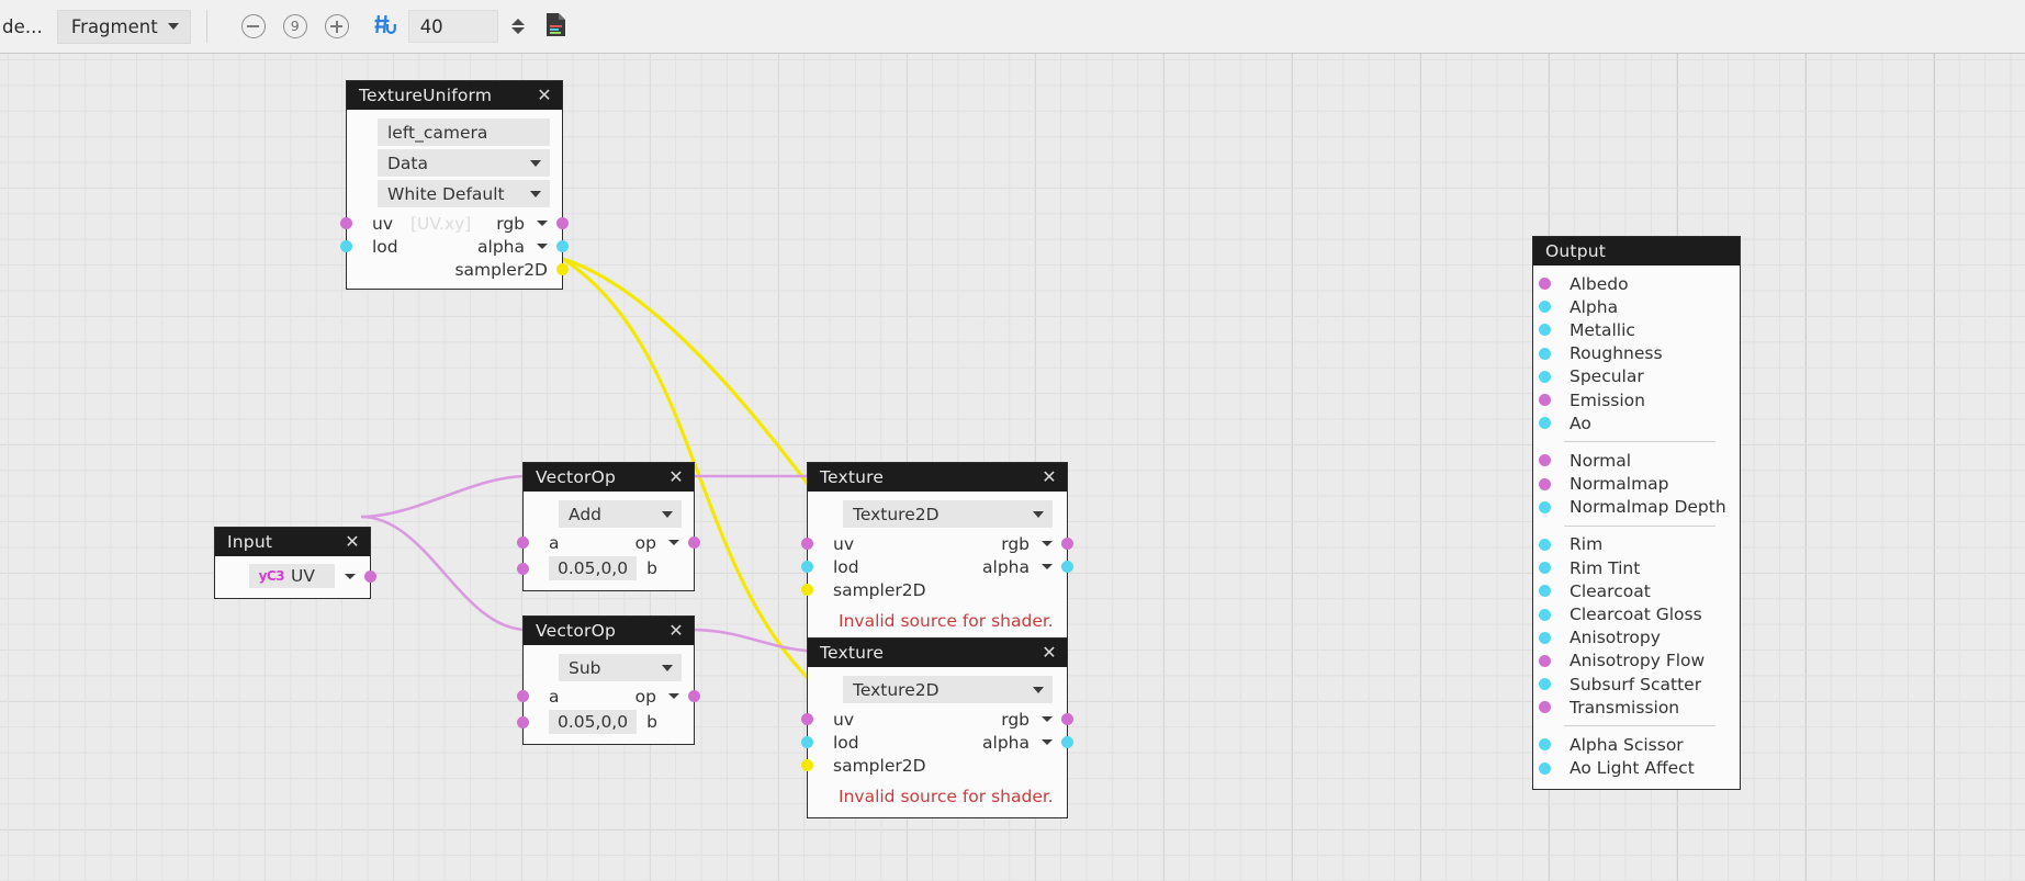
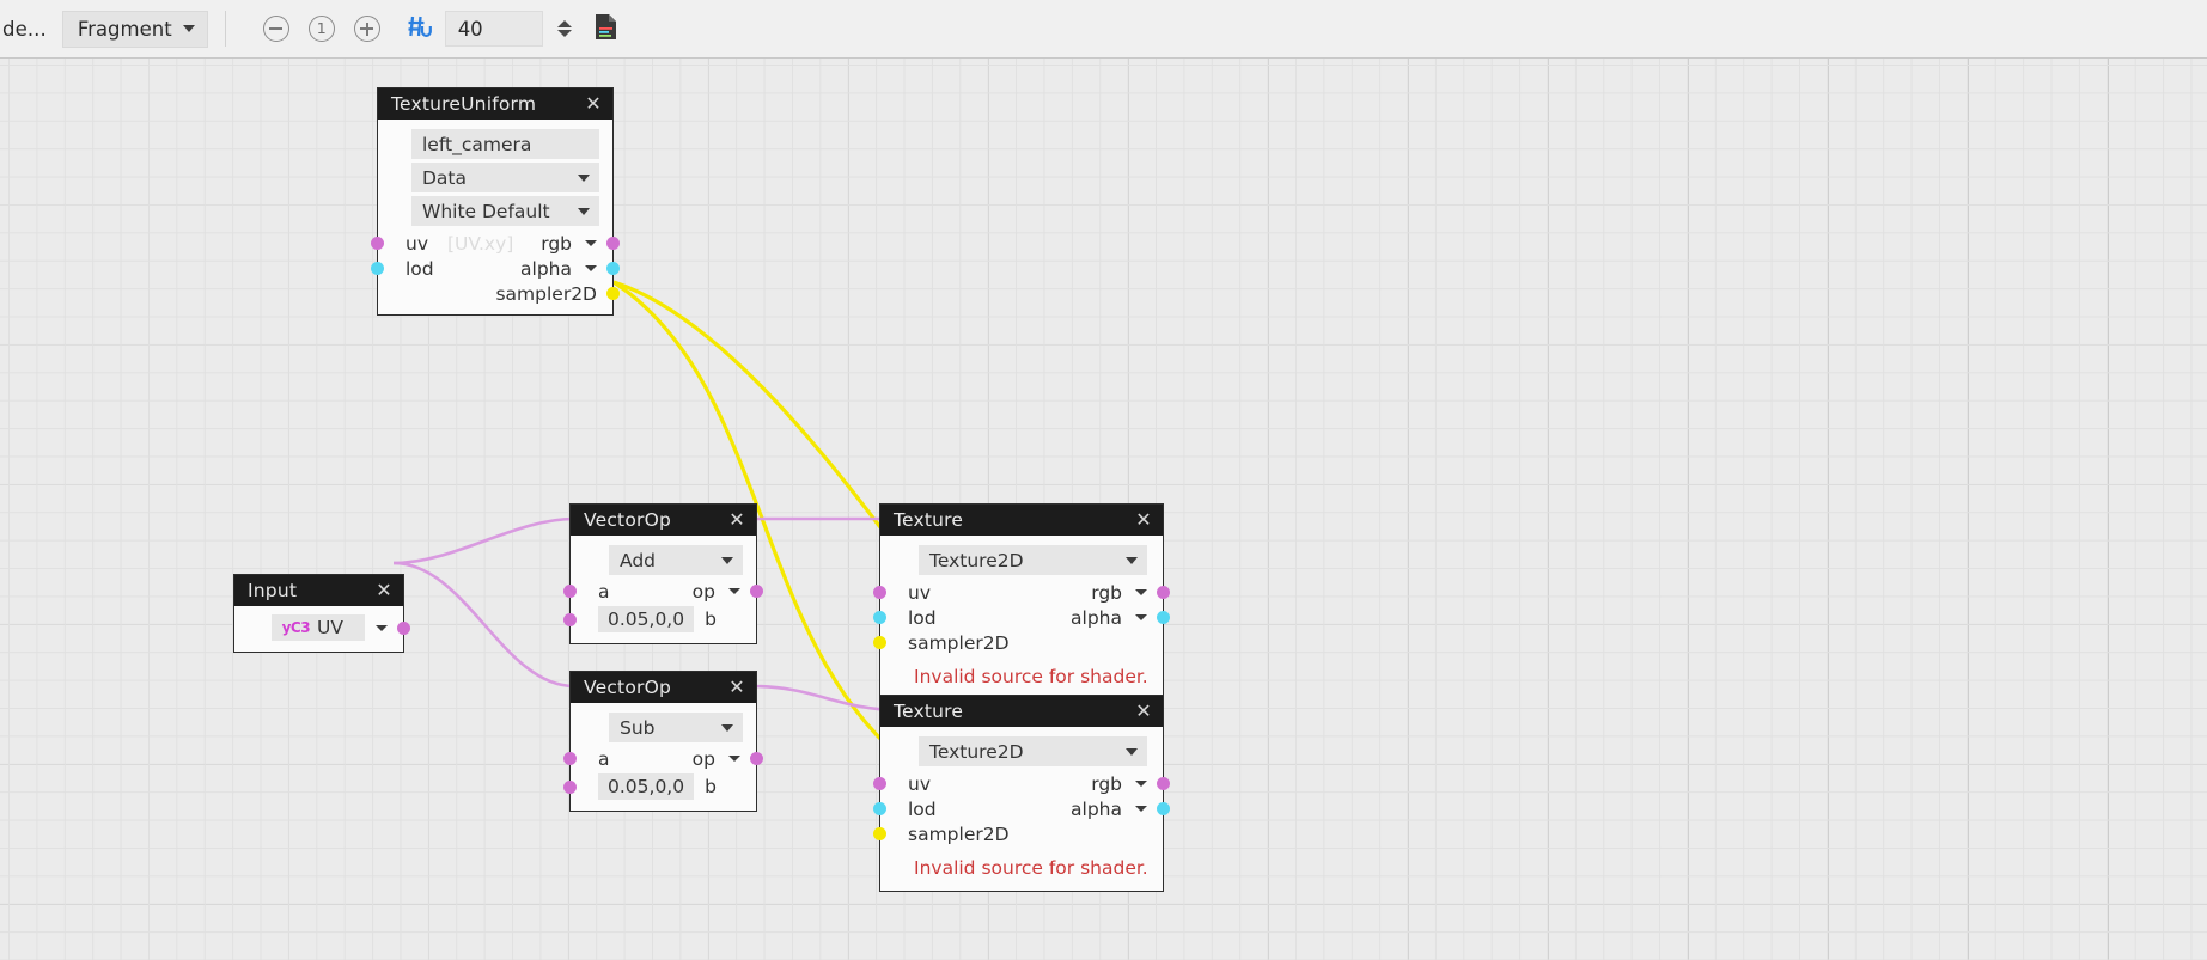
  de...
  Fragment
- 9
+ 1
  40
  TextureUniform
  ✕
  left_camera
  Data
  White Default
  uv
  [UV.xy]
  rgb
  lod
  alpha
  sampler2D
  Input
  ✕
  уС3
  UV
  VectorOp
  ✕
  Add
  a
  op
  0.05,0,0
  b
  VectorOp
  ✕
  Sub
  a
  op
  0.05,0,0
  b
  Texture
  ✕
  Texture2D
  uv
  rgb
  lod
  alpha
  sampler2D
  Invalid source for shader.
  Texture
  ✕
  Texture2D
  uv
  rgb
  lod
  alpha
  sampler2D
  Invalid source for shader.
- Output
- Albedo
- Alpha
- Metallic
- Roughness
- Specular
- Emission
- Ao
- Normal
- Normalmap
- Normalmap Depth
- Rim
- Rim Tint
- Clearcoat
- Clearcoat Gloss
- Anisotropy
- Anisotropy Flow
- Subsurf Scatter
- Transmission
- Alpha Scissor
- Ao Light Affect
